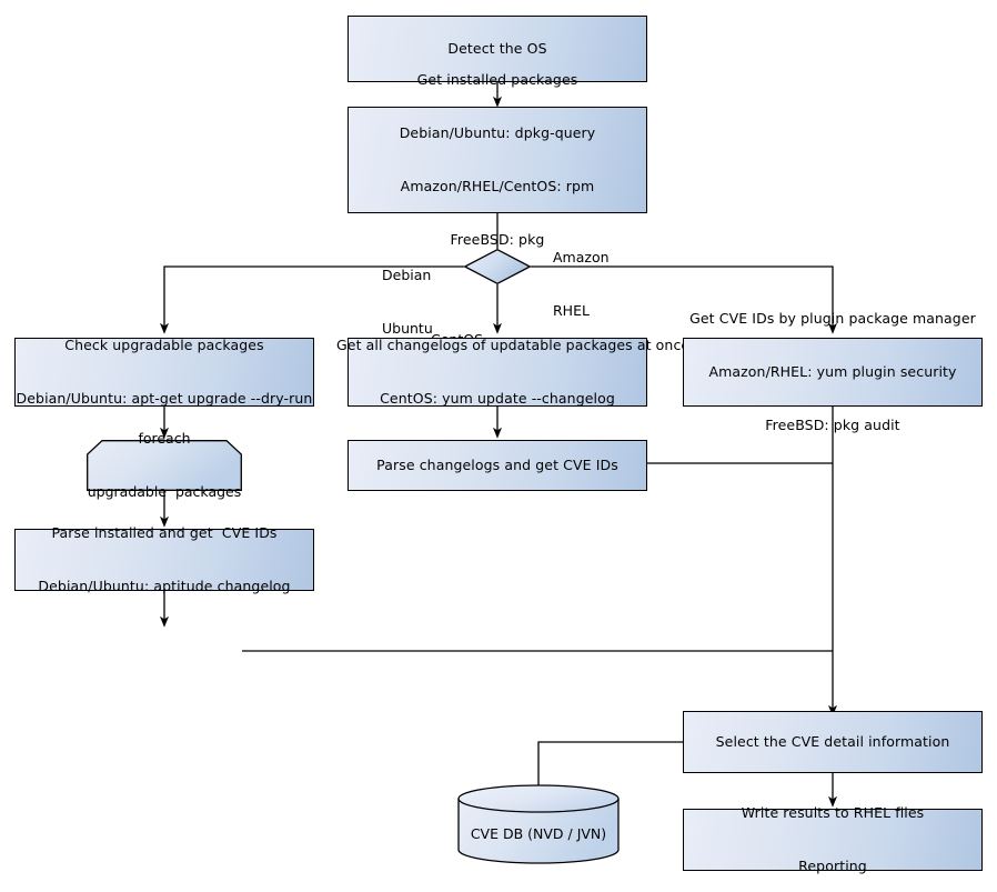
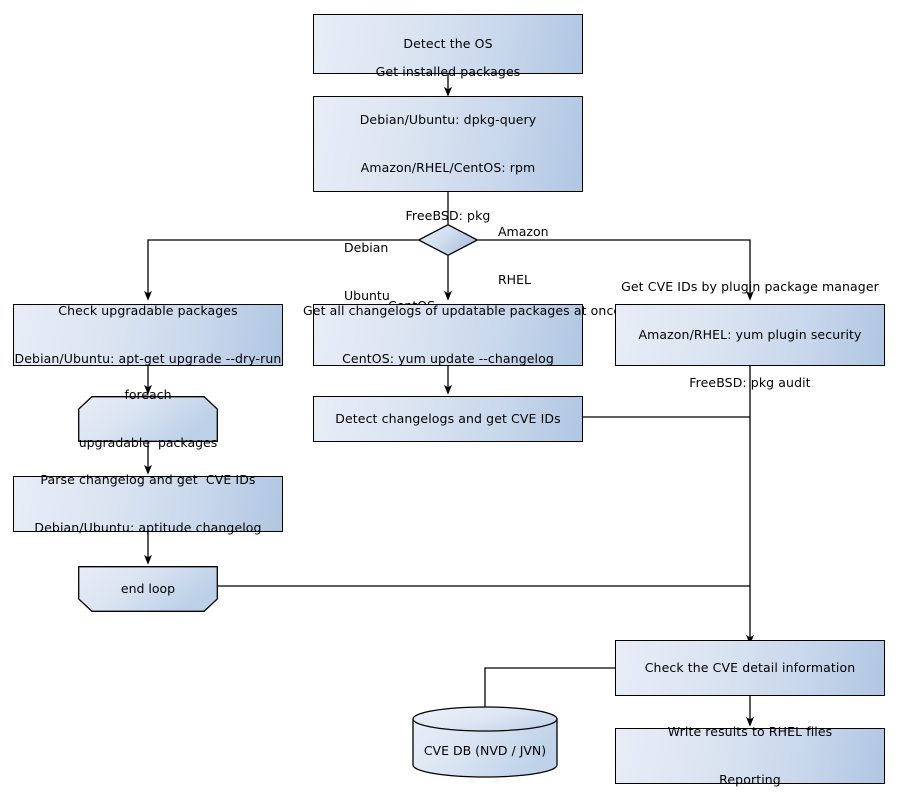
  Detect the OS
  Get installed packages
  Debian/Ubuntu: dpkg-query
  Amazon/RHEL/CentOS: rpm
  FreeBSD: pkg
  Debian
  Ubuntu
  Amazon
  RHEL
  Check upgradable packages
  Debian/Ubuntu: apt-get upgrade --dry-run
  Get all changelogs of updatable packages at onc
  CentOS: yum update --changelog
  Get CVE IDs by plugin package manager
  Amazon/RHEL: yum plugin security
  FreeBSD: pkg audit
  foreach
  upgradable packages
- Parse changelogs and get CVE IDs
+ Detect changelogs and get CVE IDs
- Parse installed and get CVE IDs
+ Parse changelog and get CVE IDs
  Debian/Ubuntu: aptitude changelog
+ end loop
- Select the CVE detail information
+ Check the CVE detail information
  CVE DB (NVD / JVN)
  Write results to RHEL files
  Reporting
